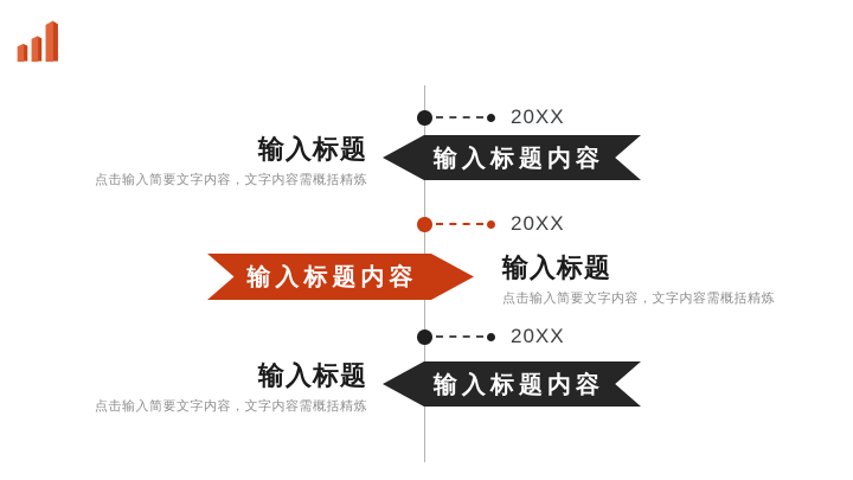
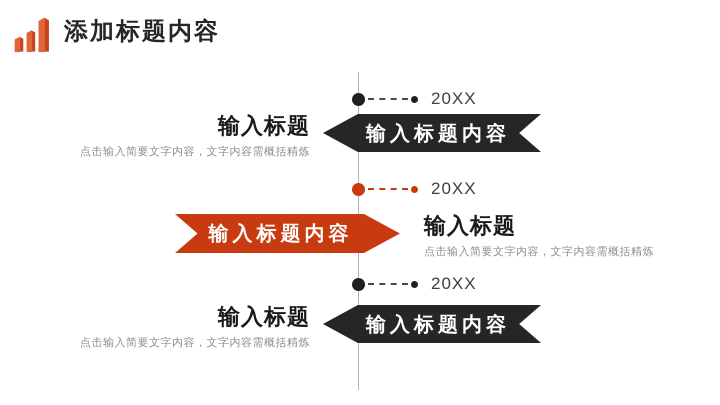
+ 添加标题内容
  20XX
  输入标题内容
  输入标题
  点击输入简要文字内容，文字内容需概括精炼
  20XX
  输入标题内容
  输入标题
  点击输入简要文字内容，文字内容需概括精炼
  20XX
  输入标题内容
  输入标题
  点击输入简要文字内容，文字内容需概括精炼
